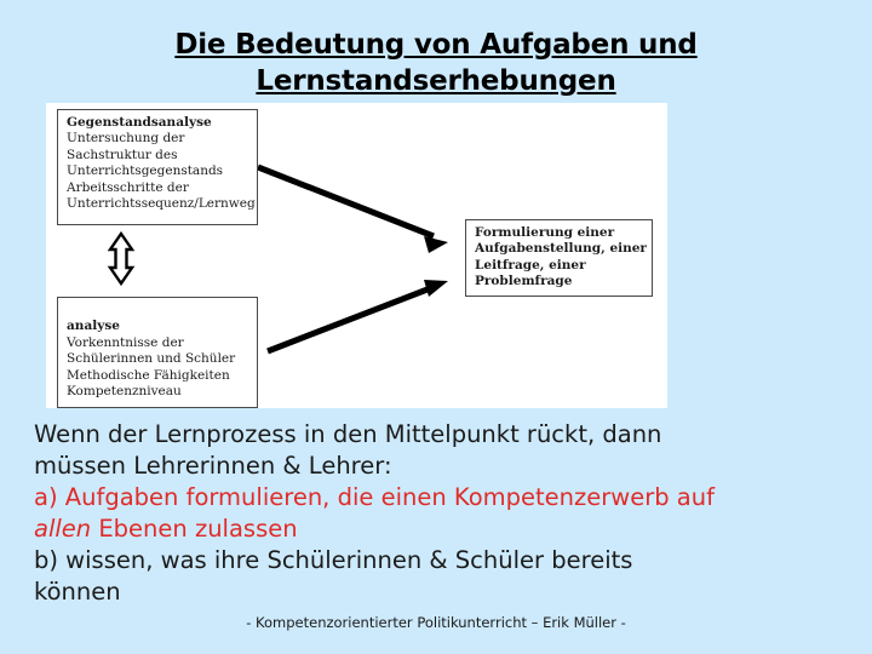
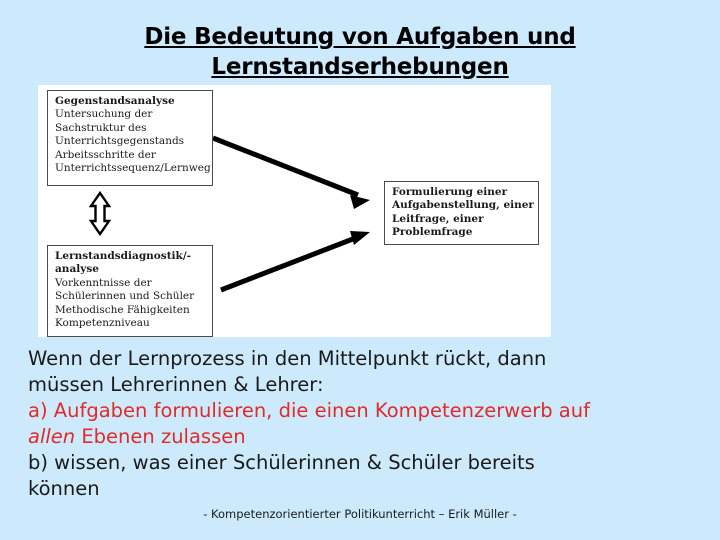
  Die Bedeutung von Aufgaben und
  Lernstandserhebungen
  Gegenstandsanalyse
  Untersuchung der
  Sachstruktur des
  Unterrichtsgegenstands
  Arbeitsschritte der
  Unterrichtssequenz/Lernweg
+ Lernstandsdiagnostik/-
  analyse
  Vorkenntnisse der
  Schülerinnen und Schüler
  Methodische Fähigkeiten
  Kompetenzniveau
  Formulierung einer
  Aufgabenstellung, einer
  Leitfrage, einer
  Problemfrage
  Wenn der Lernprozess in den Mittelpunkt rückt, dann
  müssen Lehrerinnen & Lehrer:
  a) Aufgaben formulieren, die einen Kompetenzerwerb auf
  allen Ebenen zulassen
- b) wissen, was ihre Schülerinnen & Schüler bereits
+ b) wissen, was einer Schülerinnen & Schüler bereits
  können
  - Kompetenzorientierter Politikunterricht – Erik Müller -
